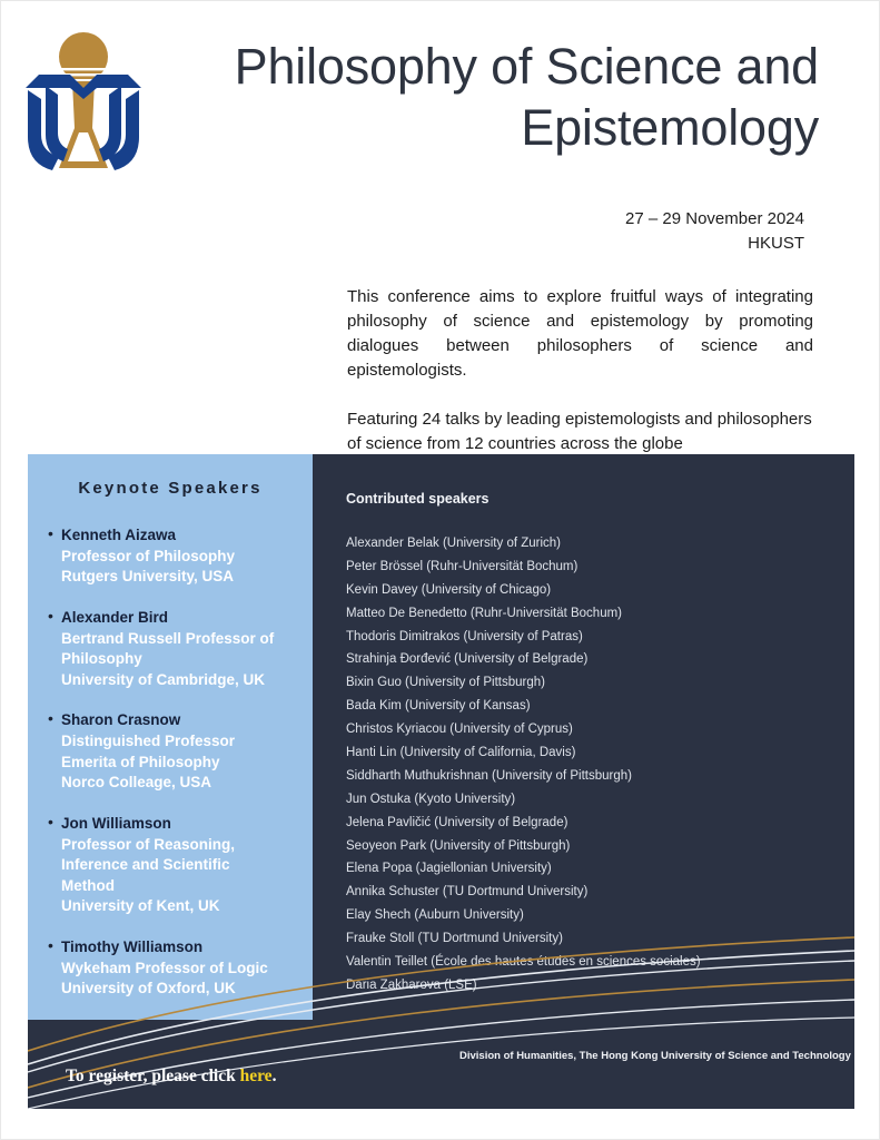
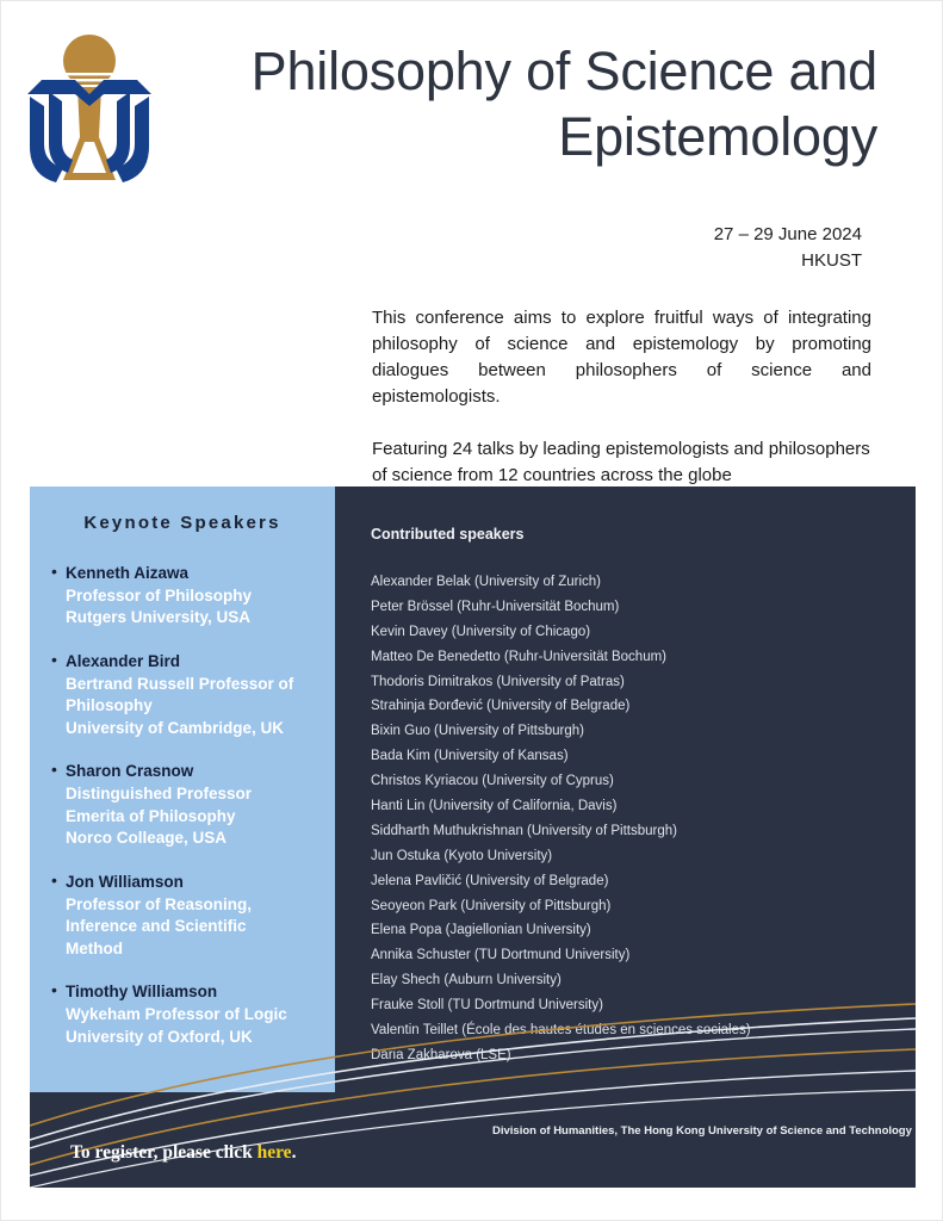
  Philosophy of Science and
  Epistemology
- 27 – 29 November 2024
+ 27 – 29 June 2024
  HKUST
  This conference aims to explore fruitful ways of integrating philosophy of science and epistemology by promoting dialogues between philosophers of science and epistemologists.
  Featuring 24 talks by leading epistemologists and philosophers of science from 12 countries across the globe
  Keynote Speakers
  Kenneth Aizawa
  Professor of Philosophy
  Rutgers University, USA
  Alexander Bird
  Bertrand Russell Professor of
  Philosophy
  University of Cambridge, UK
  Sharon Crasnow
  Distinguished Professor
  Emerita of Philosophy
  Norco Colleage, USA
  Jon Williamson
  Professor of Reasoning,
  Inference and Scientific
  Method
- University of Kent, UK
  Timothy Williamson
  Wykeham Professor of Logic
  University of Oxford, UK
  Contributed speakers
  Alexander Belak (University of Zurich)
  Peter Brössel (Ruhr-Universität Bochum)
  Kevin Davey (University of Chicago)
  Matteo De Benedetto (Ruhr-Universität Bochum)
  Thodoris Dimitrakos (University of Patras)
  Strahinja Đorđević (University of Belgrade)
  Bixin Guo (University of Pittsburgh)
  Bada Kim (University of Kansas)
  Christos Kyriacou (University of Cyprus)
  Hanti Lin (University of California, Davis)
  Siddharth Muthukrishnan (University of Pittsburgh)
  Jun Ostuka (Kyoto University)
  Jelena Pavličić (University of Belgrade)
  Seoyeon Park (University of Pittsburgh)
  Elena Popa (Jagiellonian University)
  Annika Schuster (TU Dortmund University)
  Elay Shech (Auburn University)
  Frauke Stoll (TU Dortmund University)
  Valentin Teillet (École des htes études en sciences sles)
  Daria Zakhara (LSE)
  To register, please click here.
  Division of Humanities, The Hong Kong University of Science and Technology
